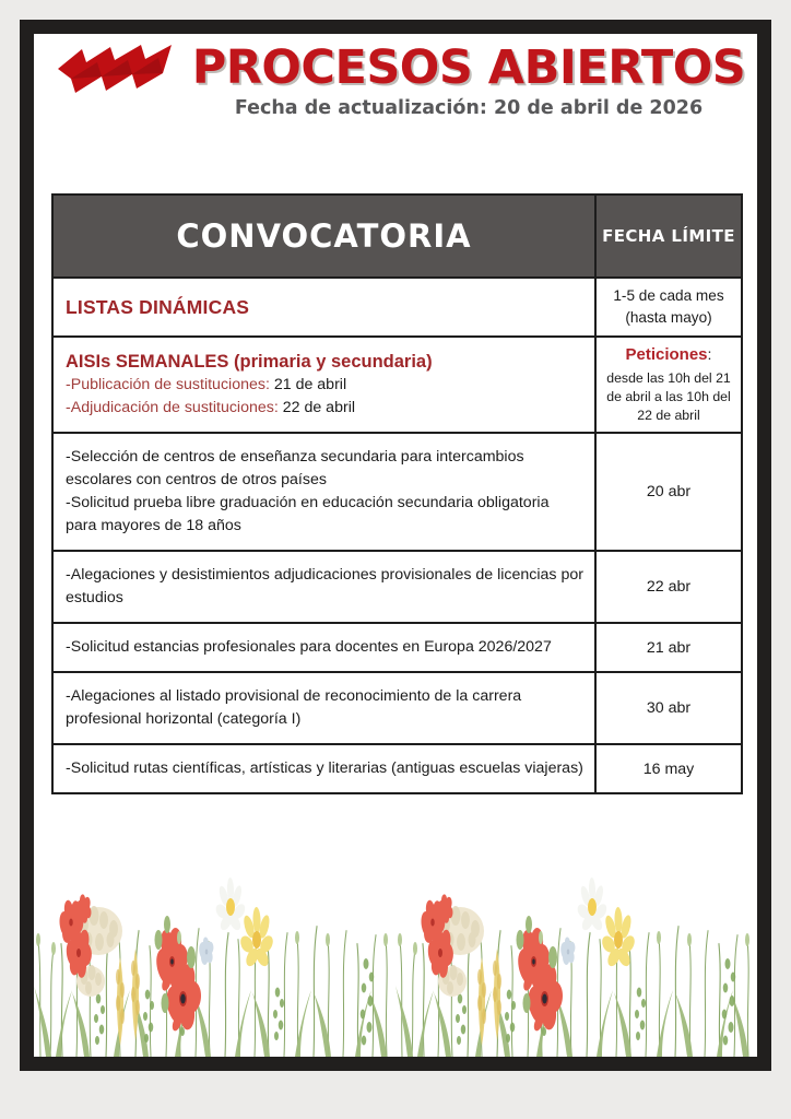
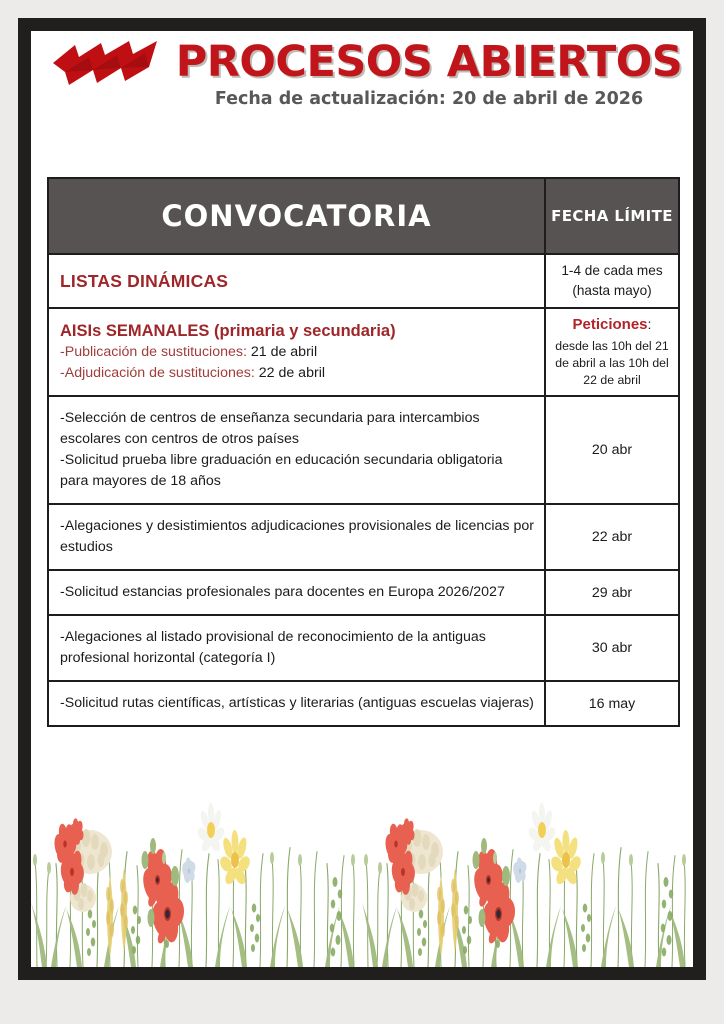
  PROCESOS ABIERTOS
  Fecha de actualización: 20 de abril de 2026
  CONVOCATORIA	FECHA LÍMITE
- LISTAS DINÁMICAS	1-5 de cada mes(hasta mayo)
+ LISTAS DINÁMICAS	1-4 de cada mes(hasta mayo)
  AISIs SEMANALES (primaria y secundaria)-Publicación de sustituciones: 21 de abril-Adjudicación de sustituciones: 22 de abril	Peticiones:desde las 10h del 21 de abril a las 10h del 22 de abril
  -Selección de centros de enseñanza secundaria para intercambios escolares con centros de otros países-Solicitud prueba libre graduación en educación secundaria obligatoria para mayores de 18 años	20 abr
  -Alegaciones y desistimientos adjudicaciones provisionales de licencias por estudios	22 abr
- -Solicitud estancias profesionales para docentes en Europa 2026/2027	21 abr
+ -Solicitud estancias profesionales para docentes en Europa 2026/2027	29 abr
- -Alegaciones al listado provisional de reconocimiento de la carrera profesional horizontal (categoría I)	30 abr
+ -Alegaciones al listado provisional de reconocimiento de la antiguas profesional horizontal (categoría I)	30 abr
  -Solicitud rutas científicas, artísticas y literarias (antiguas escuelas viajeras)	16 may
